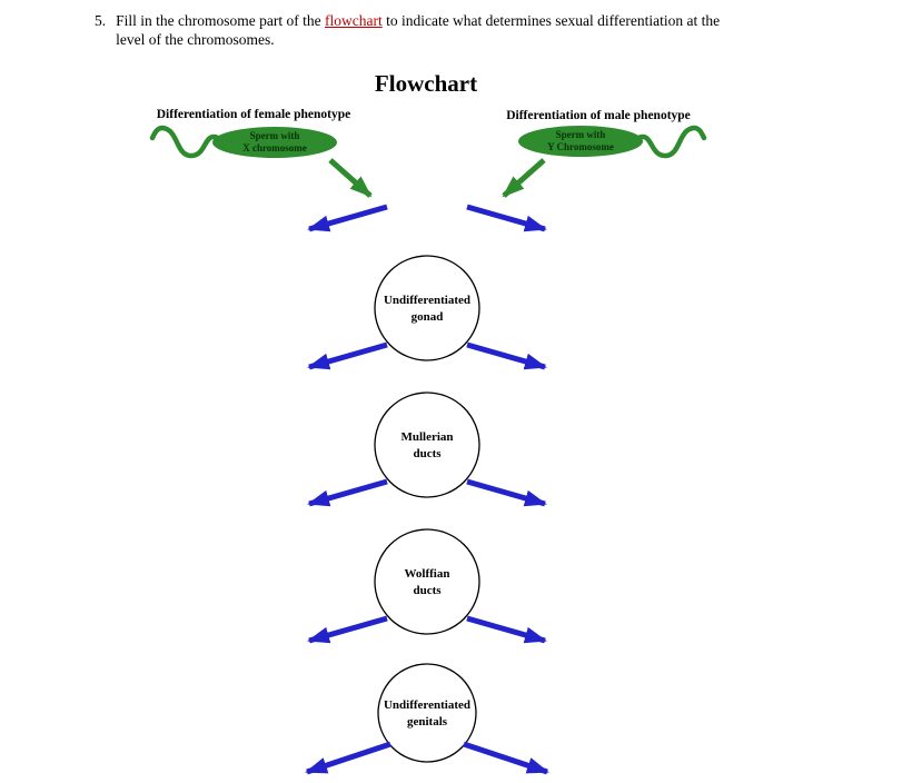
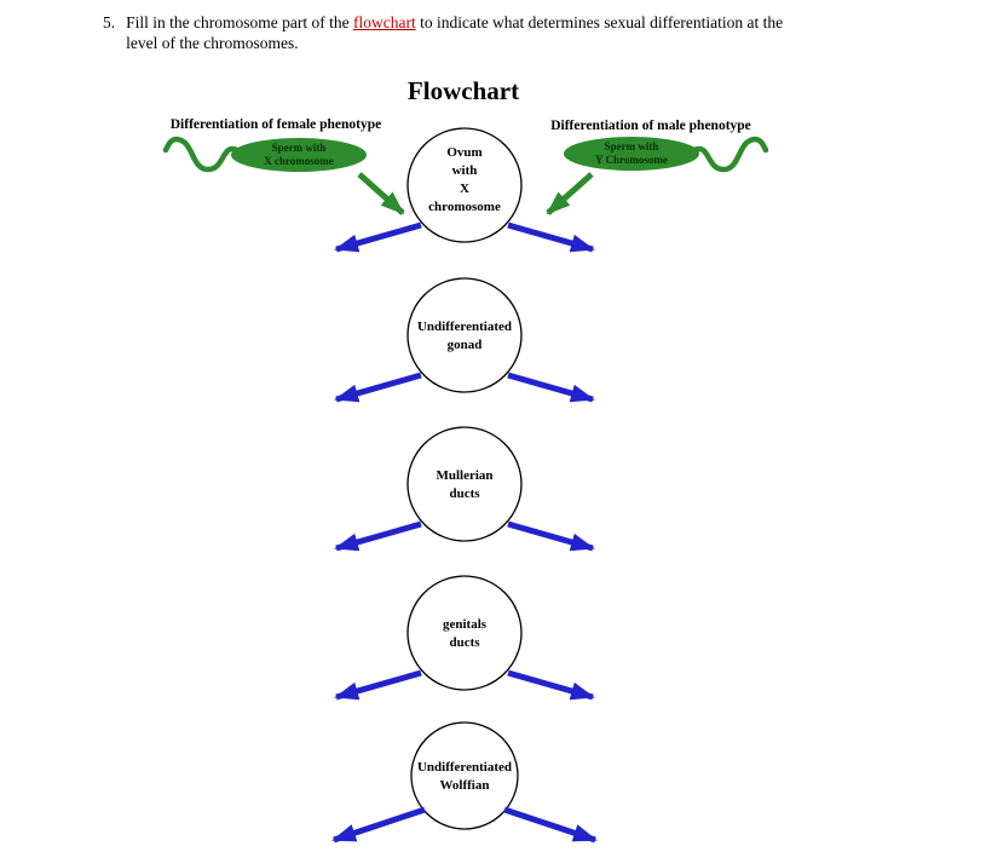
  5.
  Fill in the chromosome part of the flowchart to indicate what determines sexual differentiation at the level of the chromosomes.
  Flowchart
  Differentiation of female phenotype
  Differentiation of male phenotype
  Sperm with
  X chromosome
  Sperm with
  Y Chromosome
+ Ovum
+ with
+ X
+ chromosome
  Undifferentiated
  gonad
  Mullerian
  ducts
- Wolffian
+ genitals
  ducts
  Undifferentiated
- genitals
+ Wolffian
